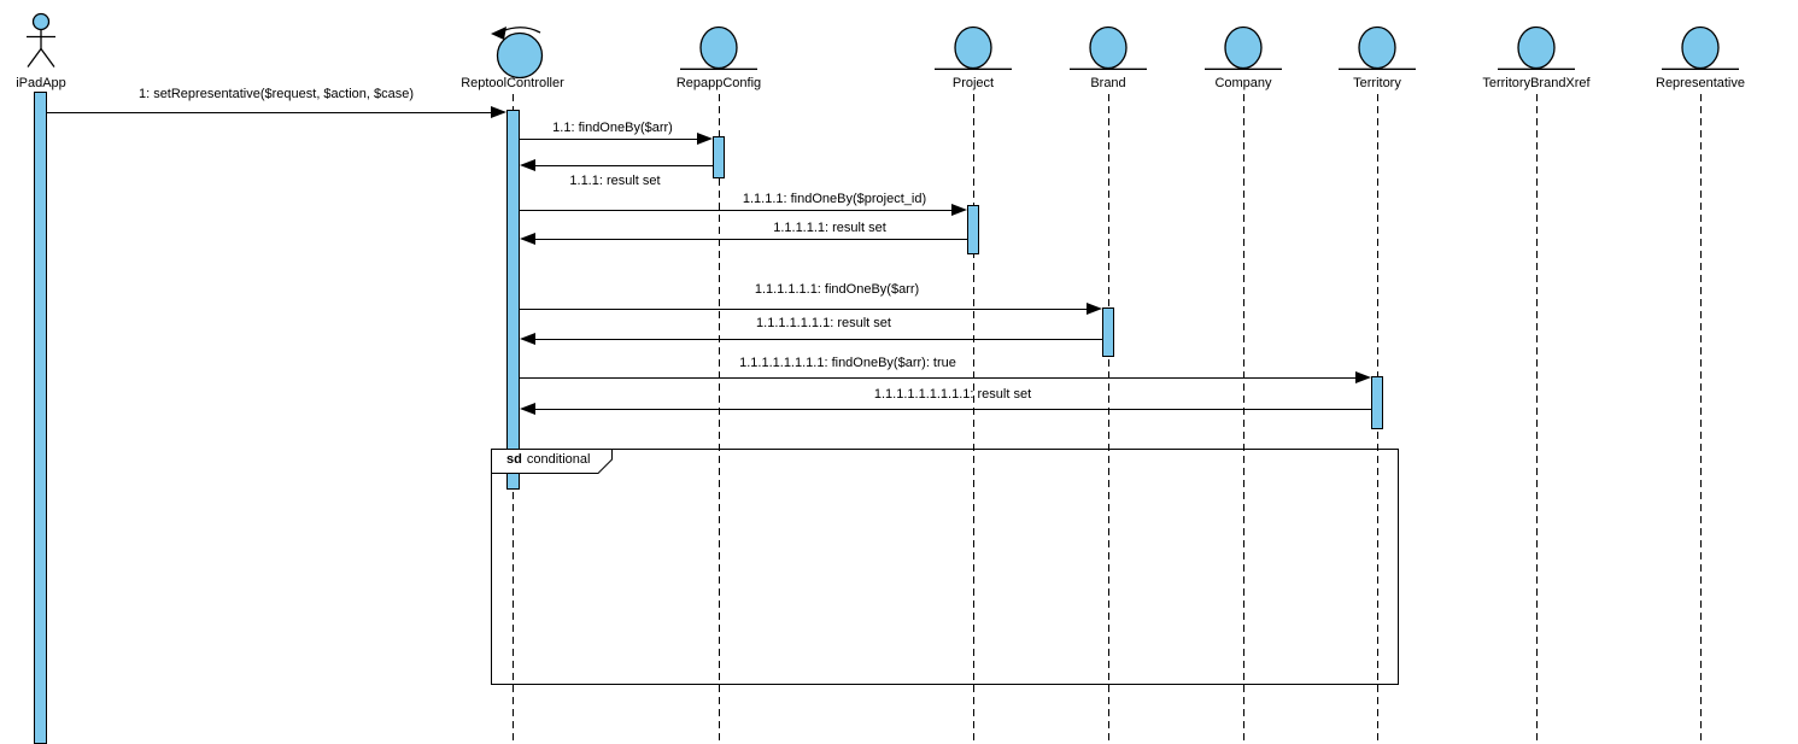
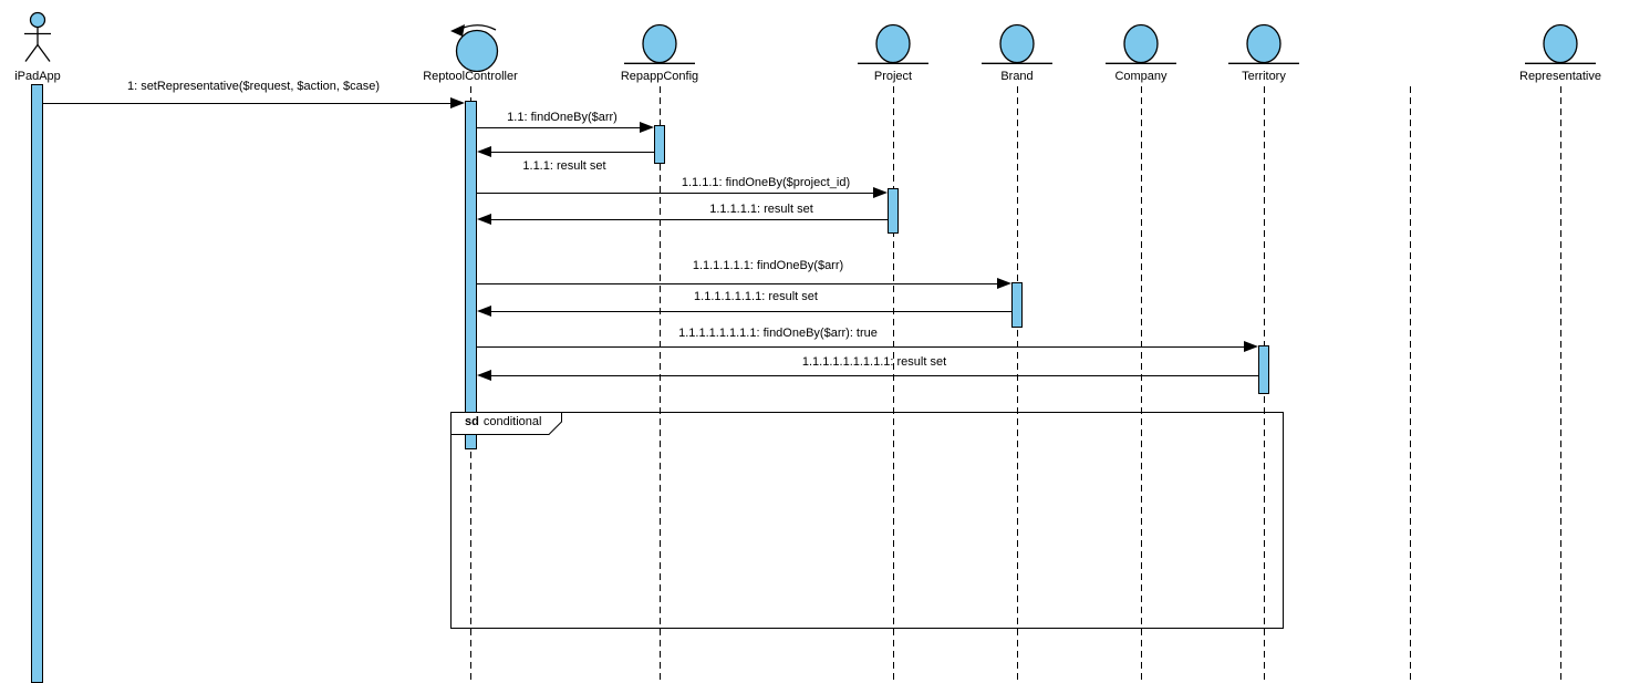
  iPadApp
  ReptoolController
  RepappConfig
  Project
  Brand
  Company
  Territory
- TerritoryBrandXref
  Representative
  1: setRepresentative($request, $action, $case)
  1.1: findOneBy($arr)
  1.1.1: result set
  1.1.1.1: findOneBy($project_id)
  1.1.1.1.1: result set
  1.1.1.1.1.1: findOneBy($arr)
  1.1.1.1.1.1.1: result set
  1.1.1.1.1.1.1.1: findOneBy($arr): true
  1.1.1.1.1.1.1.1.1: result set
  sd conditional
